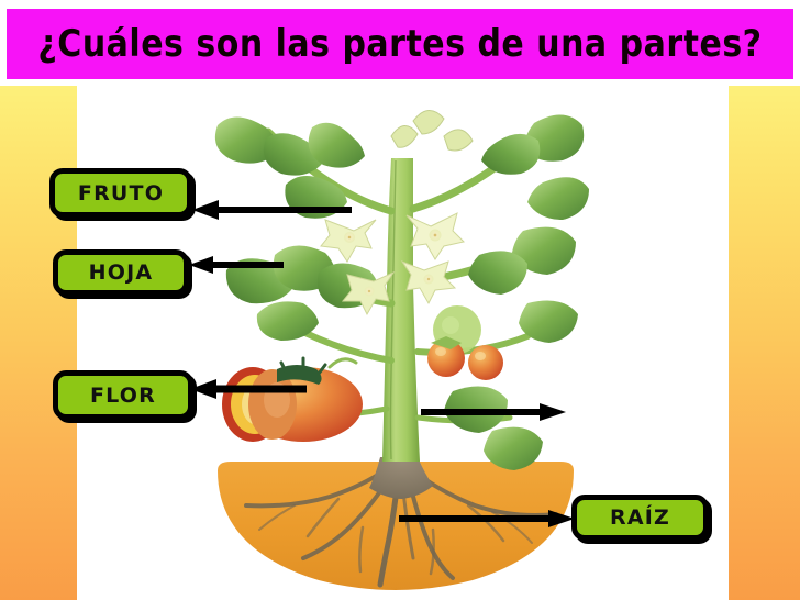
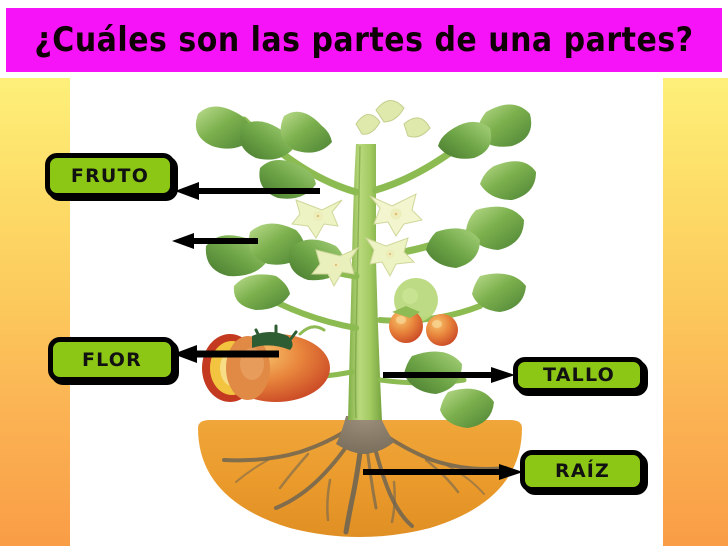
  ¿Cuáles son las partes de una partes?
  FRUTO
- HOJA
  FLOR
+ TALLO
  RAÍZ
